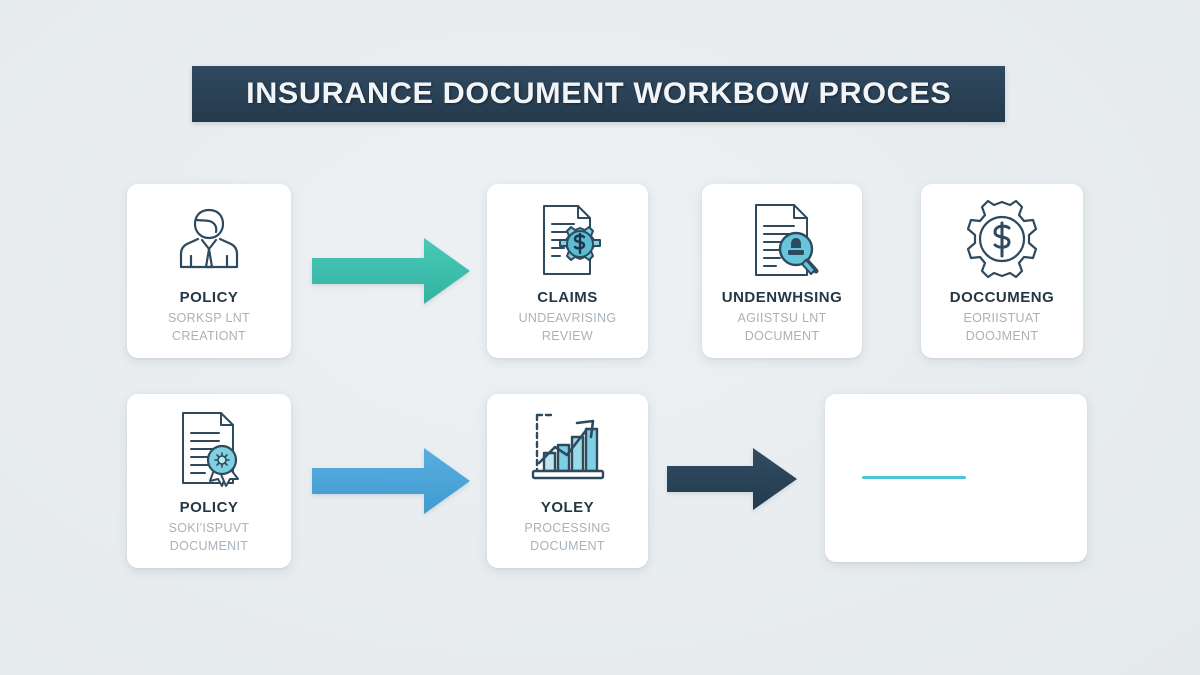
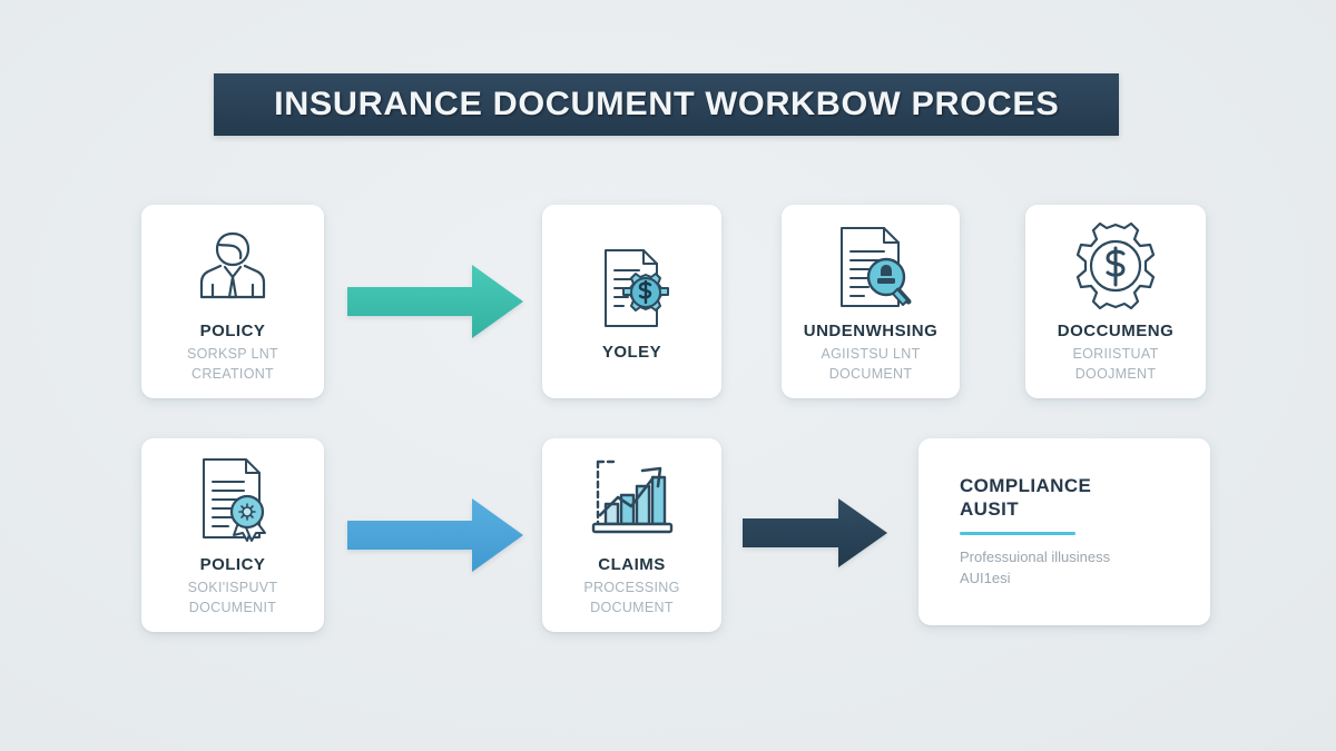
  INSURANCE DOCUMENT WORKBOW PROCES
  POLICY
  SORKSP LNT
  CREATIONT
- CLAIMS
+ YOLEY
- UNDEAVRISING
- REVIEW
  UNDENWHSING
  AGIISTSU LNT
  DOCUMENT
  DOCCUMENG
  EORIISTUAT
  DOOJMENT
  POLICY
  SOKI'ISPUVT
  DOCUMENIT
- YOLEY
+ CLAIMS
  PROCESSING
  DOCUMENT
+ COMPLIANCE
+ AUSIT
+ Professuional illusiness
+ AUI1esi
